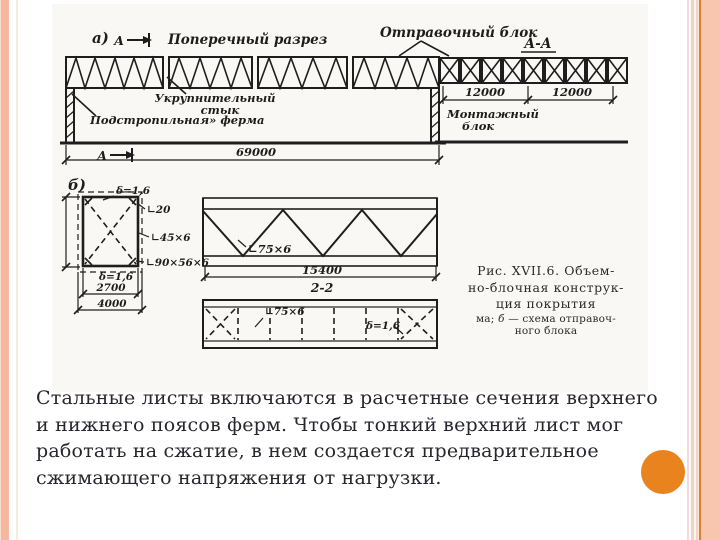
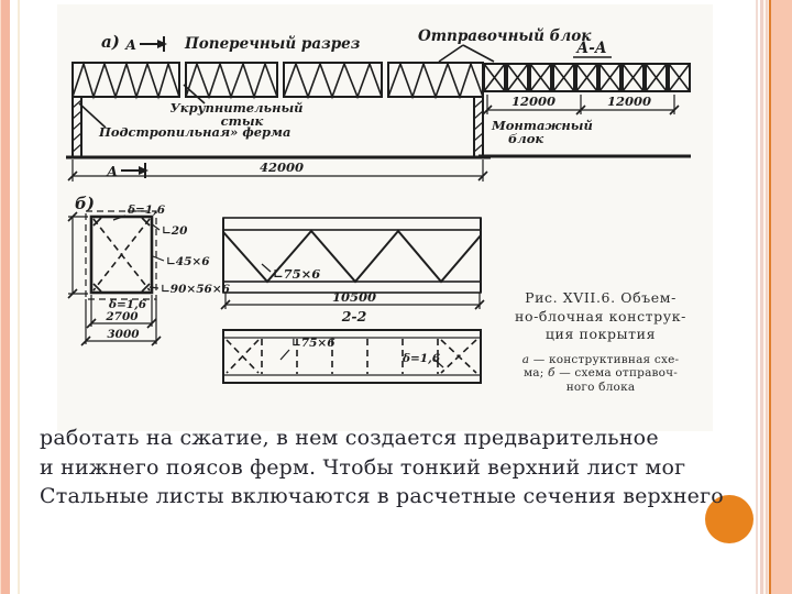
  а)
  А
  Поперечный разрез
  Отправочный блок
  Укрупнительный
  стык
  Подстропильная» ферма
- 69000
+ 42000
  А
  А-А
  12000
  12000
  Монтажный
  блок
  б)
  δ=1,6
  ∟20
  ∟45×6
  ∟90×56×6
  δ=1,6
  2700
- 4000
+ 3000
  ∟75×6
- 15400
+ 10500
  2-2
  ∟75×6
  δ=1,6
  Рис. XVII.6. Объем-
  но-блочная конструк-
  ция покрытия
+ а — конструктивная схе-
  ма; б — схема отправоч-
  ного блока
- Стальные листы включаются в расчетные сечения верхнего
+ работать на сжатие, в нем создается предварительное
  и нижнего поясов ферм. Чтобы тонкий верхний лист мог
- работать на сжатие, в нем создается предварительное
+ Стальные листы включаются в расчетные сечения верхнего
- сжимающего напряжения от нагрузки.
